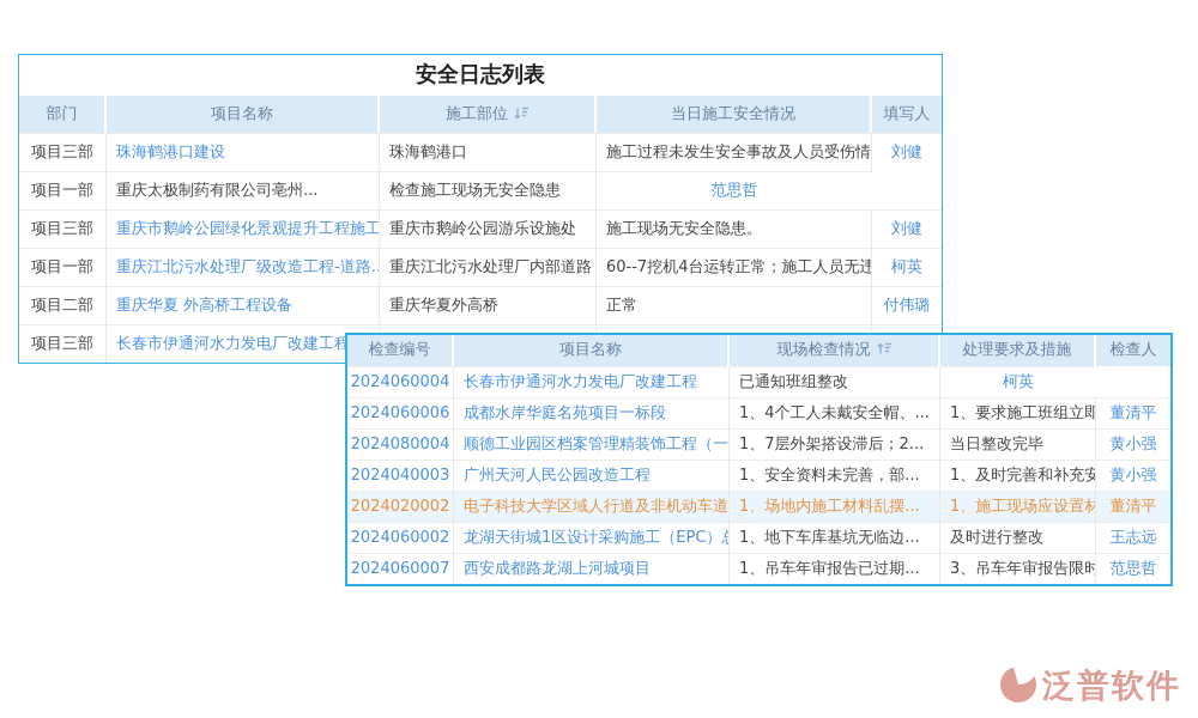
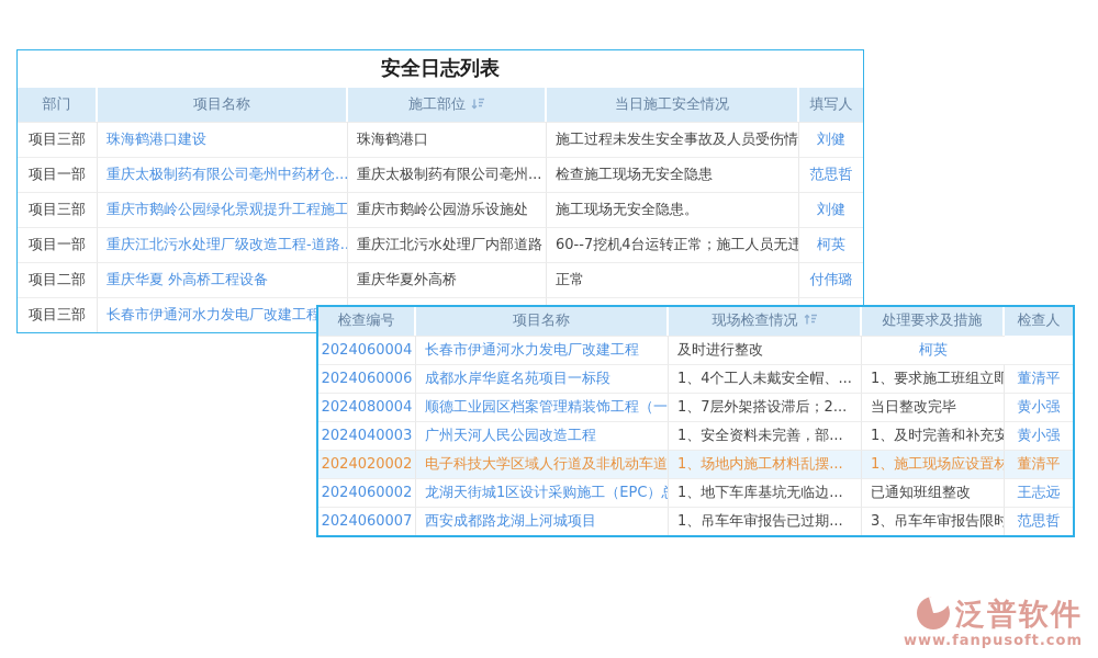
  安全日志列表
  部门
  项目名称
  施工部位
  当日施工安全情况
  填写人
  项目三部
  珠海鹤港口建设
  珠海鹤港口
  施工过程未发生安全事故及人员受伤情
  刘健
  项目一部
+ 重庆太极制药有限公司亳州中药材仓...
  重庆太极制药有限公司亳州...
  检查施工现场无安全隐患
  范思哲
  项目三部
  重庆市鹅岭公园绿化景观提升工程施工
  重庆市鹅岭公园游乐设施处
  施工现场无安全隐患。
  刘健
  项目一部
  重庆江北污水处理厂级改造工程-道路..
  重庆江北污水处理厂内部道路
  60--7挖机4台运转正常；施工人员无违
  柯英
  项目二部
  重庆华夏 外高桥工程设备
  重庆华夏外高桥
  正常
  付伟璐
  项目三部
  长春市伊通河水力发电厂改建工程
  检查编号
  项目名称
  现场检查情况
  处理要求及措施
  检查人
  2024060004
  长春市伊通河水力发电厂改建工程
- 已通知班组整改
+ 及时进行整改
  柯英
  2024060006
  成都水岸华庭名苑项目一标段
  1、4个工人未戴安全帽、...
  董清平
  2024080004
  顺德工业园区档案管理精装饰工程（一
  1、7层外架搭设滞后；2...
  当日整改完毕
  黄小强
  2024040003
  广州天河人民公园改造工程
  1、安全资料未完善，部...
  黄小强
  2024020002
  电子科技大学区域人行道及非机动车道
  1、场地内施工材料乱摆...
  董清平
  2024060002
  龙湖天街城1区设计采购施工（EPC）总
  1、地下车库基坑无临边...
- 及时进行整改
+ 已通知班组整改
  王志远
  2024060007
  西安成都路龙湖上河城项目
  1、吊车年审报告已过期...
  3、吊车年审报告限时
  范思哲
  泛普软件
+ www.fanpusoft.com
